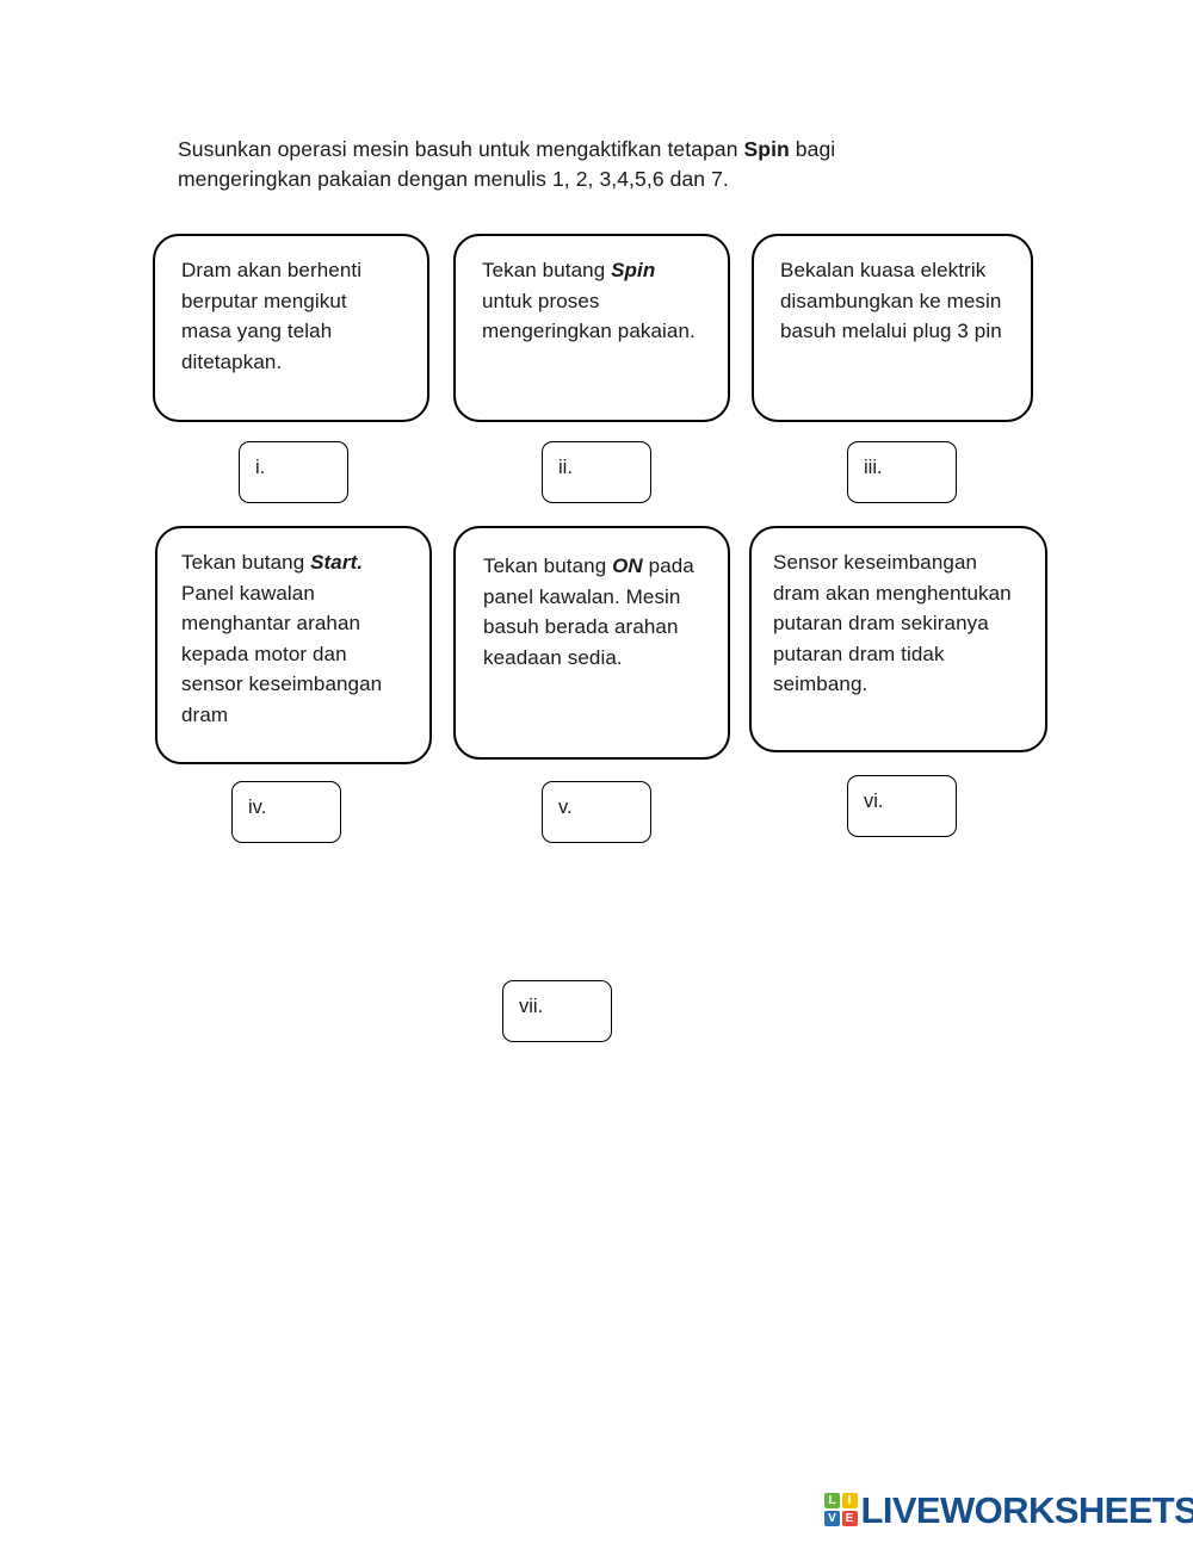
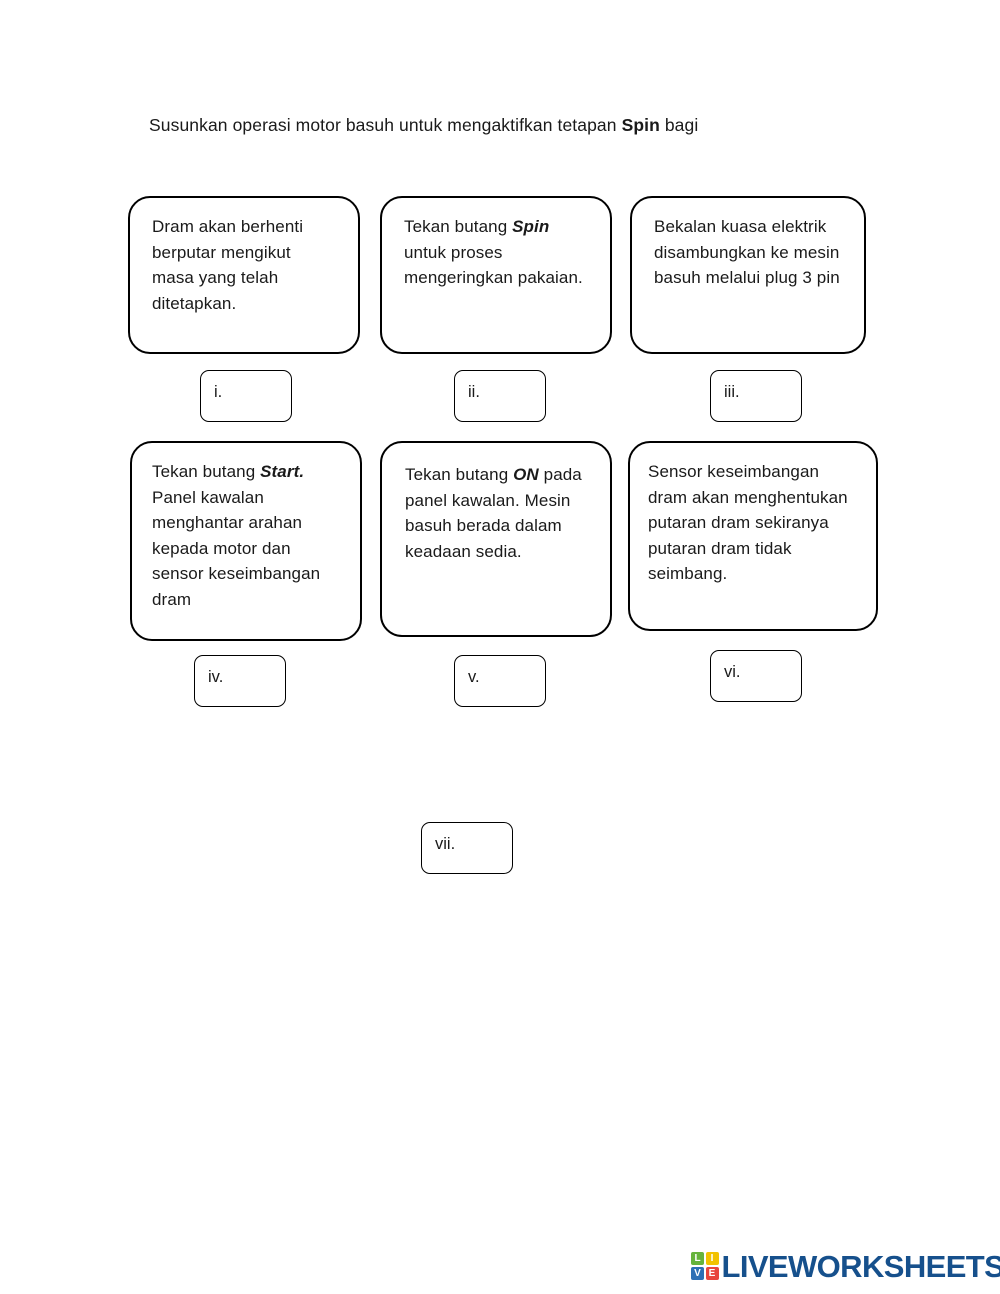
- Susunkan operasi mesin basuh untuk mengaktifkan tetapan Spin bagi
+ Susunkan operasi motor basuh untuk mengaktifkan tetapan Spin bagi
- mengeringkan pakaian dengan menulis 1, 2, 3,4,5,6 dan 7.
  Dram akan berhenti berputar mengikut masa yang telah ditetapkan.
  Tekan butang Spin untuk proses mengeringkan pakaian.
  Bekalan kuasa elektrik disambungkan ke mesin basuh melalui plug 3 pin
  i.
  ii.
  iii.
  Tekan butang Start. Panel kawalan menghantar arahan kepada motor dan sensor keseimbangan dram
- Tekan butang ON pada panel kawalan. Mesin basuh berada arahan keadaan sedia.
+ Tekan butang ON pada panel kawalan. Mesin basuh berada dalam keadaan sedia.
  Sensor keseimbangan dram akan menghentukan putaran dram sekiranya putaran dram tidak seimbang.
  iv.
  v.
  vi.
  vii.
  L
  I
  V
  E
  LIVEWORKSHEETS
